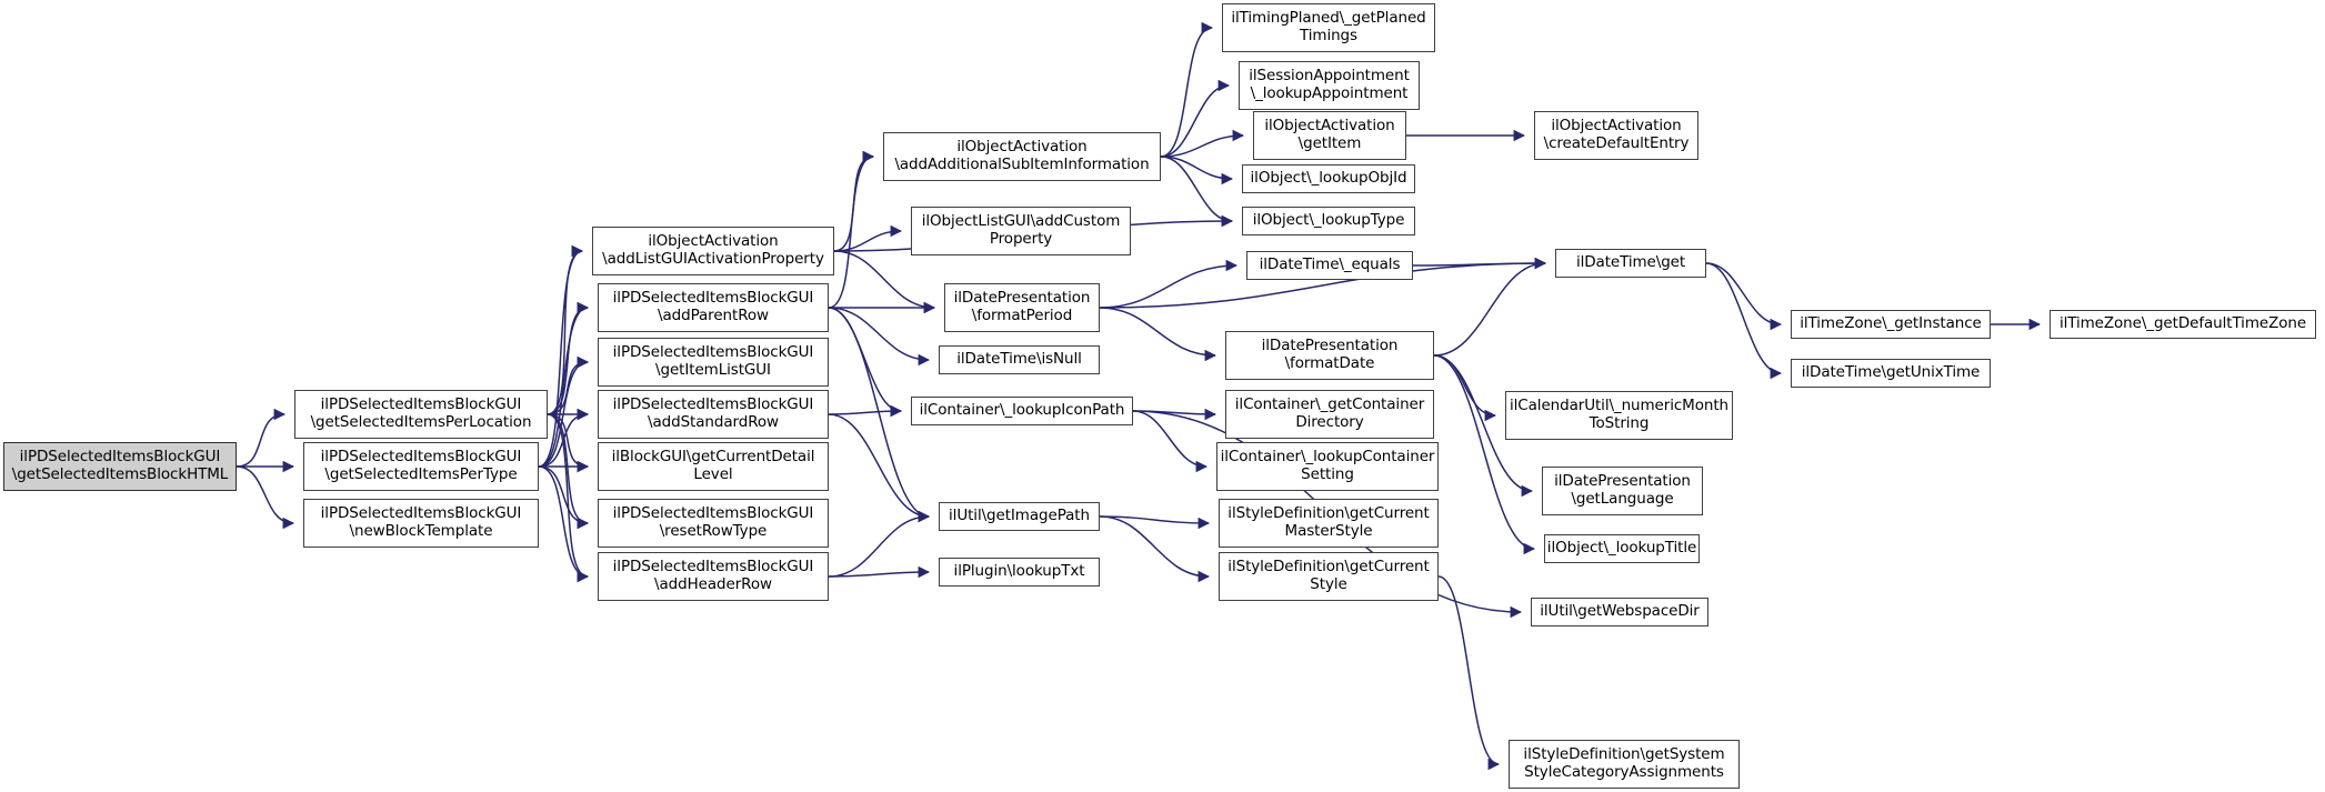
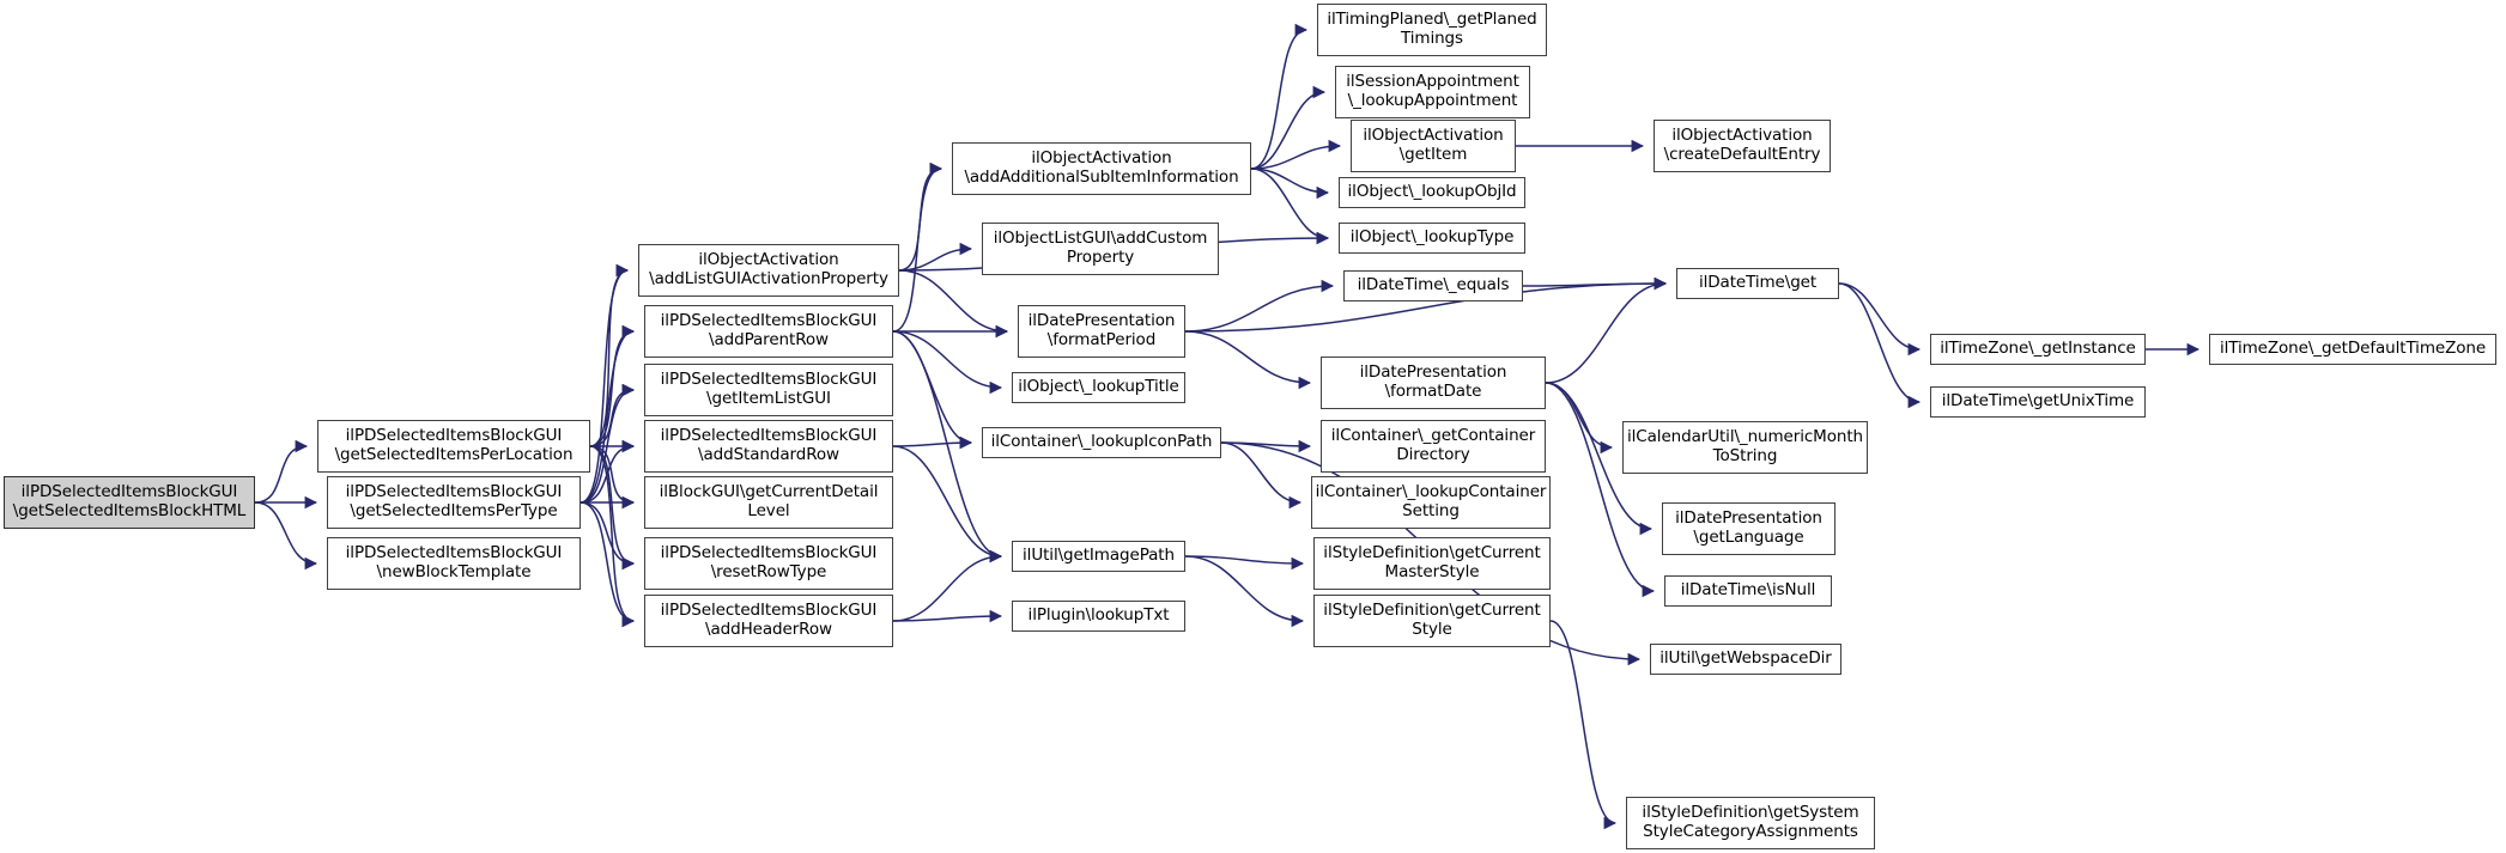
  ilPDSelectedItemsBlockGUI
  \getSelectedItemsBlockHTML
  ilPDSelectedItemsBlockGUI
  \getSelectedItemsPerType
  ilPDSelectedItemsBlockGUI
  \newBlockTemplate
  ilPDSelectedItemsBlockGUI
  \getSelectedItemsPerLocation
  ilObjectActivation
  \addListGUIActivationProperty
  ilPDSelectedItemsBlockGUI
  \addParentRow
  ilPDSelectedItemsBlockGUI
  \getItemListGUI
  ilPDSelectedItemsBlockGUI
  \addStandardRow
  ilBlockGUI\getCurrentDetail
  Level
  ilPDSelectedItemsBlockGUI
  \resetRowType
  ilPDSelectedItemsBlockGUI
  \addHeaderRow
  ilObjectActivation
  \addAdditionalSubItemInformation
  ilObjectListGUI\addCustom
  Property
  ilDatePresentation
  \formatPeriod
- ilDateTime\isNull
+ ilObject\_lookupTitle
  ilContainer\_lookupIconPath
  ilUtil\getImagePath
  ilPlugin\lookupTxt
  ilTimingPlaned\_getPlaned
  Timings
  ilSessionAppointment
  \_lookupAppointment
  ilObjectActivation
  \getItem
  ilObject\_lookupObjId
  ilObject\_lookupType
  ilDateTime\_equals
  ilDatePresentation
  \formatDate
  ilContainer\_getContainer
  Directory
  ilContainer\_lookupContainer
  Setting
  ilStyleDefinition\getCurrent
  MasterStyle
  ilStyleDefinition\getCurrent
  Style
  ilObjectActivation
  \createDefaultEntry
  ilDateTime\get
  ilCalendarUtil\_numericMonth
  ToString
  ilDatePresentation
  \getLanguage
- ilObject\_lookupTitle
+ ilDateTime\isNull
  ilUtil\getWebspaceDir
  ilTimeZone\_getInstance
  ilDateTime\getUnixTime
  ilTimeZone\_getDefaultTimeZone
  ilStyleDefinition\getSystem
  StyleCategoryAssignments
